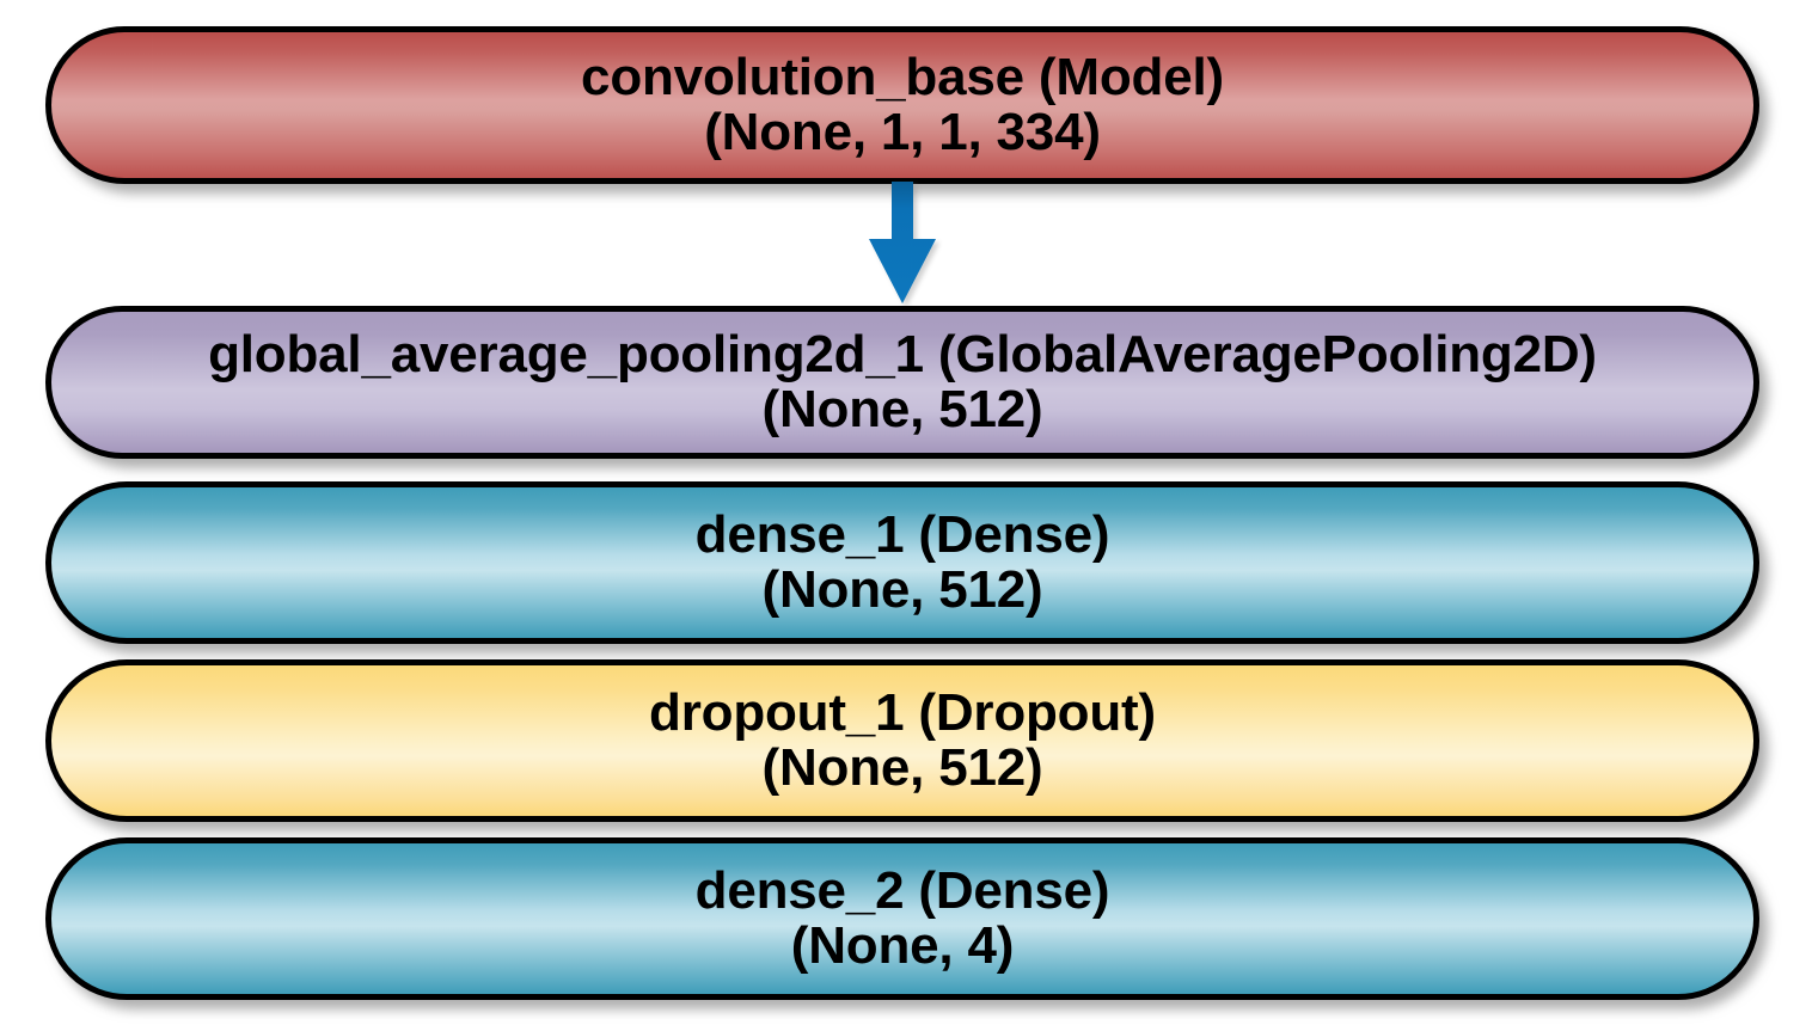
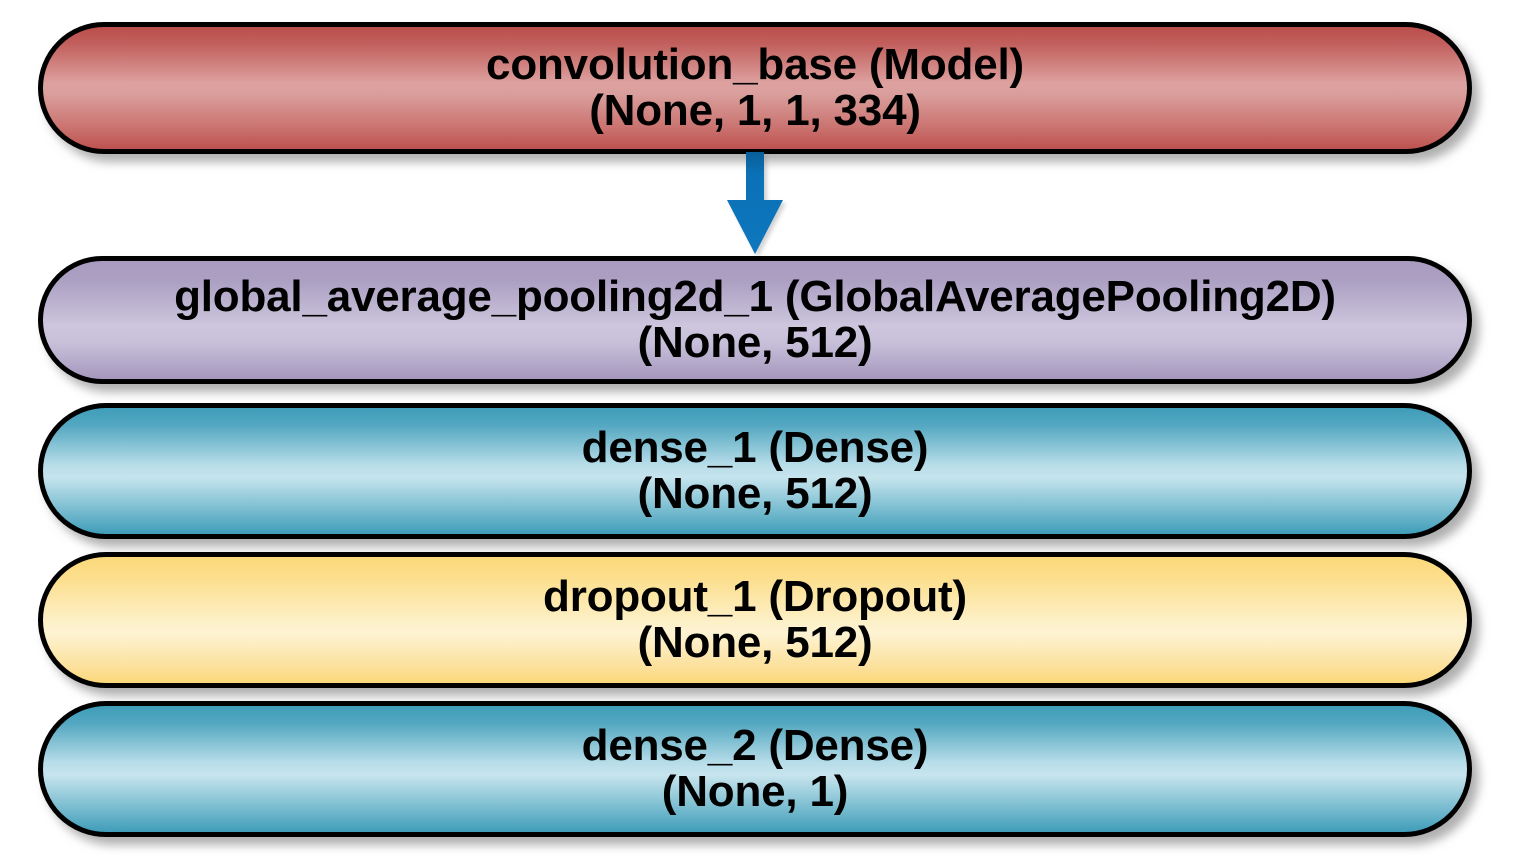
  convolution_base (Model)
  (None, 1, 1, 334)
  global_average_pooling2d_1 (GlobalAveragePooling2D)
  (None, 512)
  dense_1 (Dense)
  (None, 512)
  dropout_1 (Dropout)
  (None, 512)
  dense_2 (Dense)
- (None, 4)
+ (None, 1)
